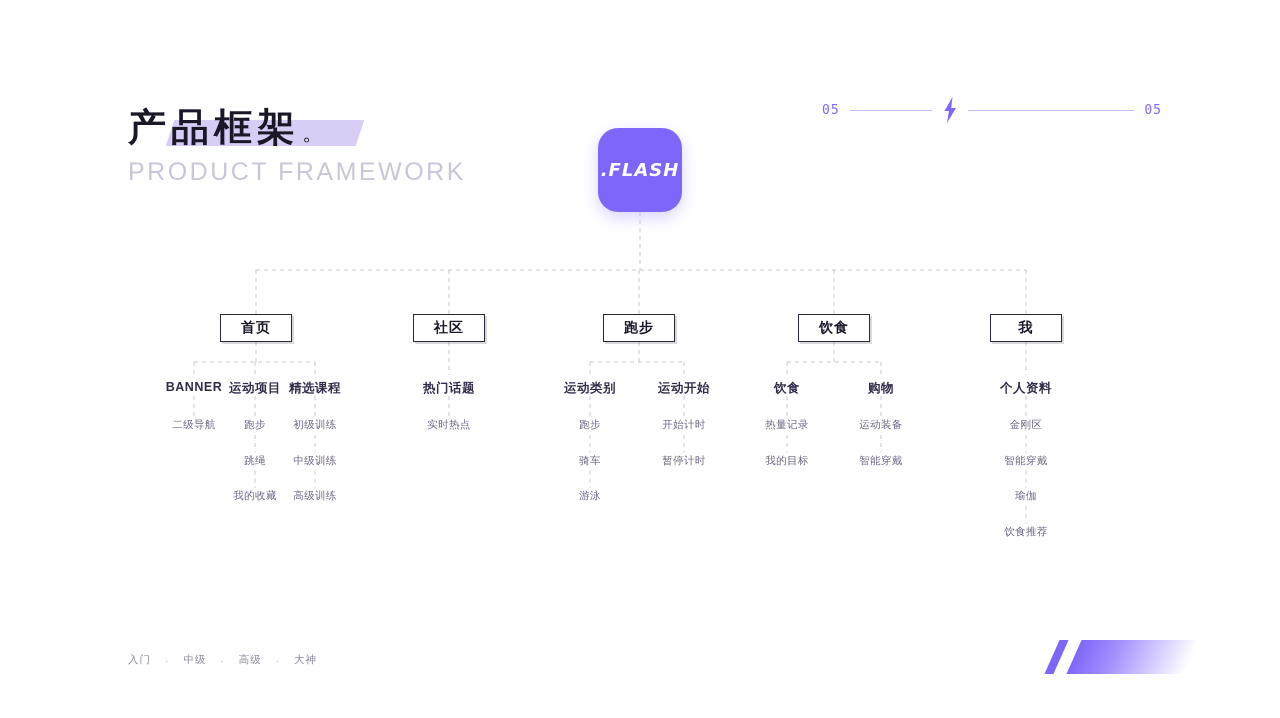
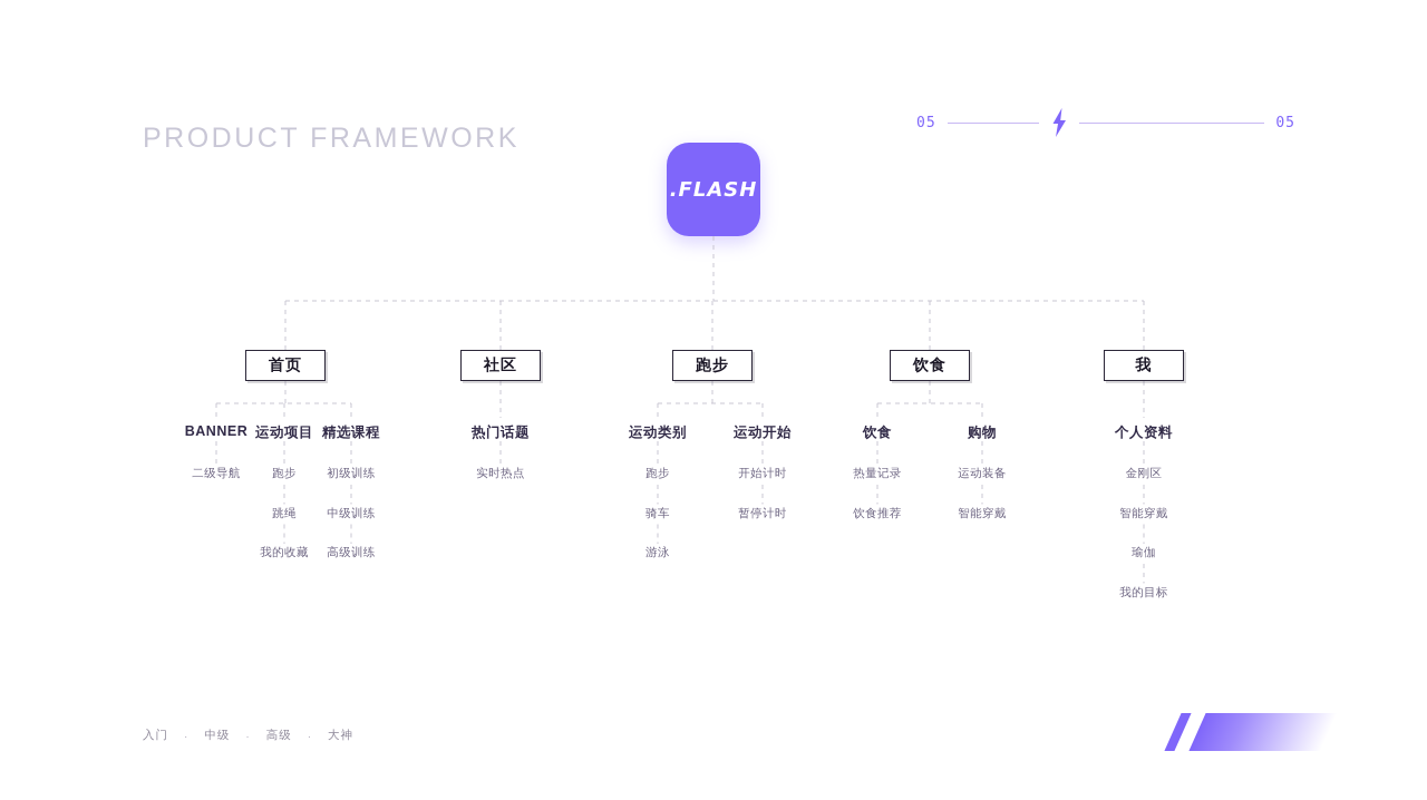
- 产品框架。
  PRODUCT FRAMEWORK
  05
  05
  .FLASH
  首页
  BANNER
  二级导航
  运动项目
  跑步
  跳绳
  我的收藏
  精选课程
  初级训练
  中级训练
  高级训练
  社区
  热门话题
  实时热点
  跑步
  运动类别
  跑步
  骑车
  游泳
  运动开始
  开始计时
  暂停计时
  饮食
  饮食
  热量记录
- 我的目标
+ 饮食推荐
  购物
  运动装备
  智能穿戴
  我
  个人资料
  金刚区
  智能穿戴
  瑜伽
- 饮食推荐
+ 我的目标
  入门
  ·
  中级
  ·
  高级
  ·
  大神
